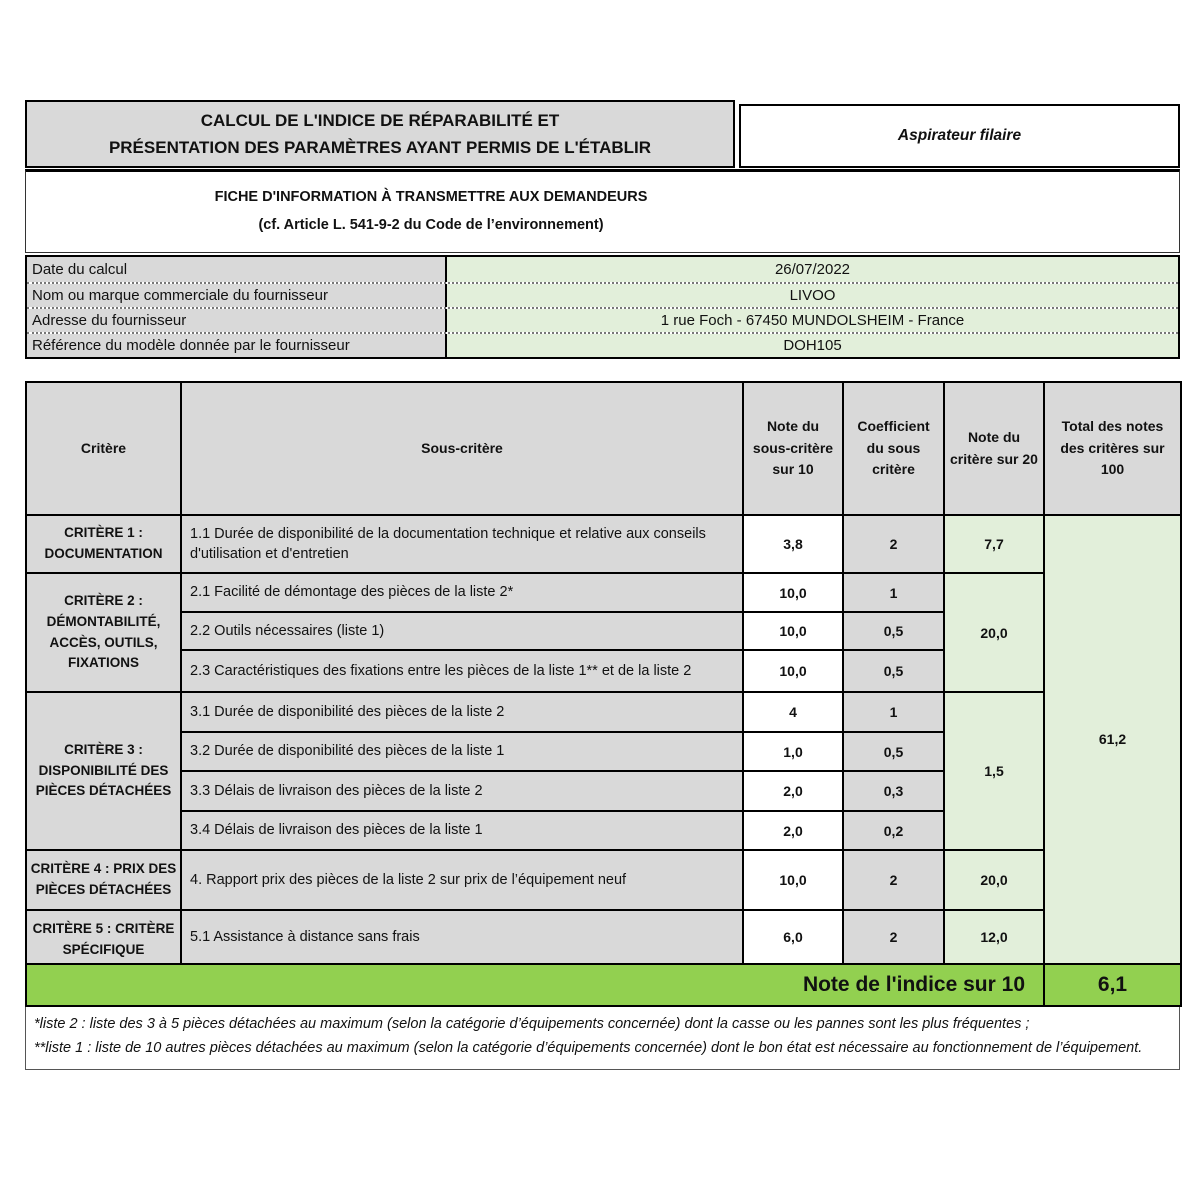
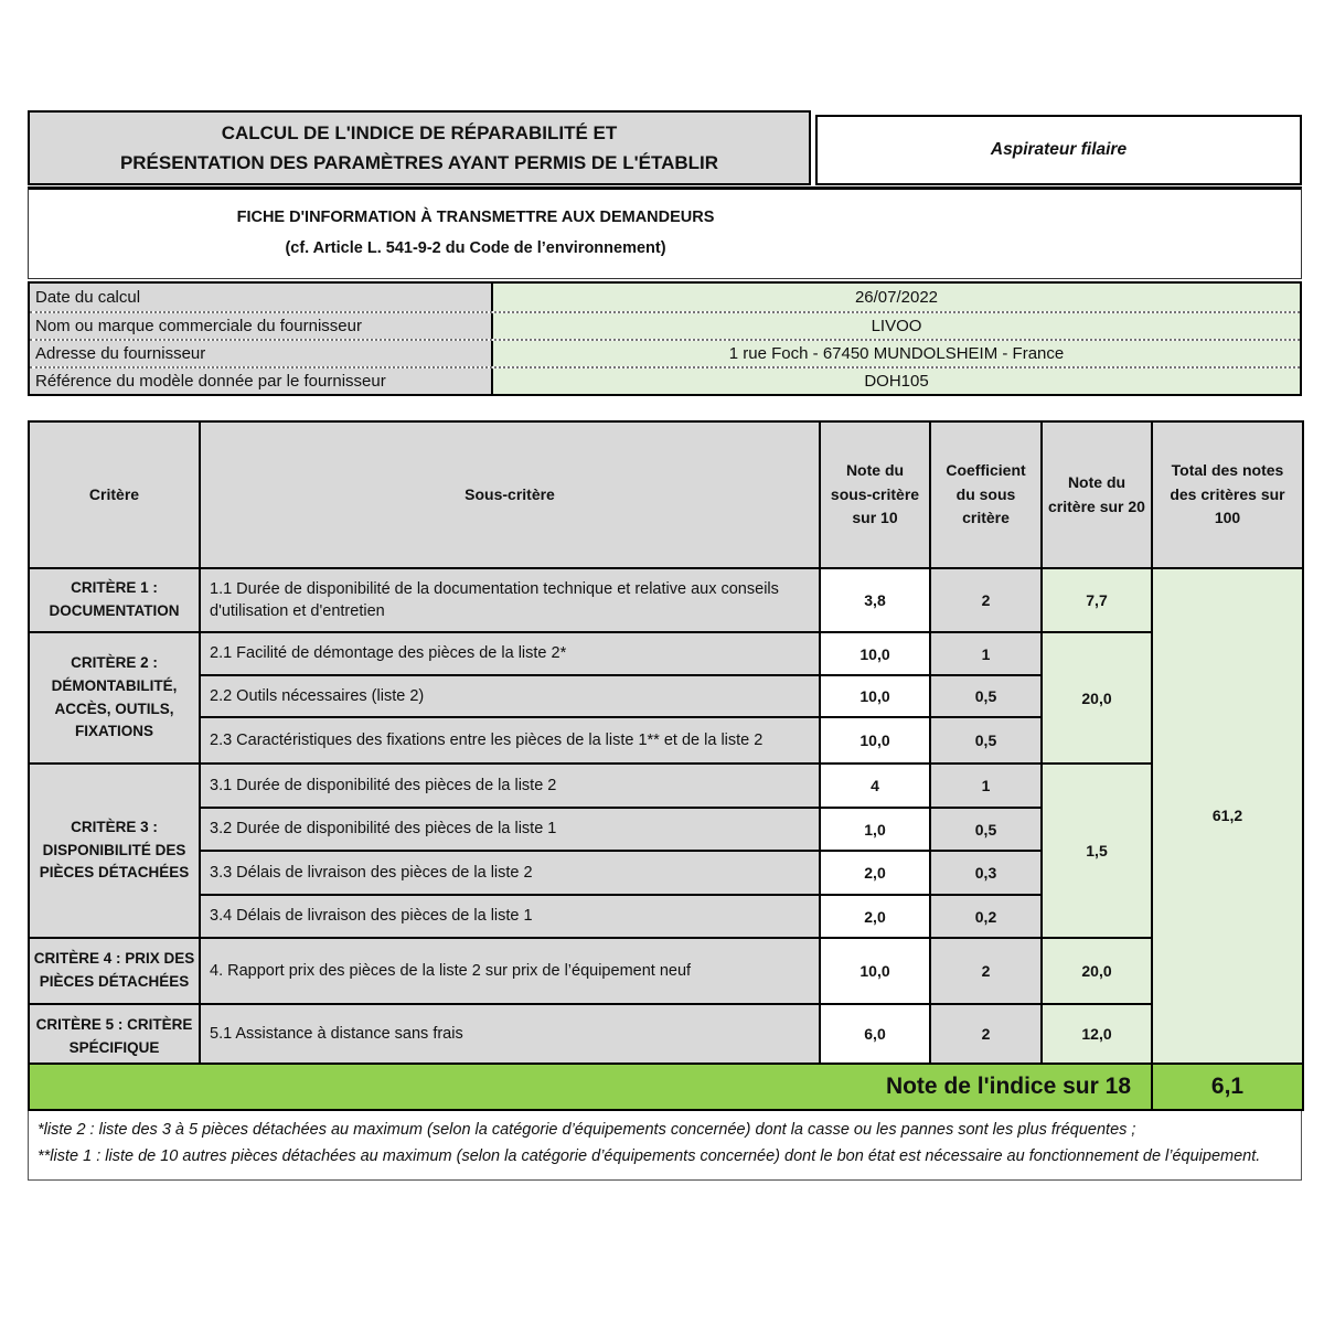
  CALCUL DE L'INDICE DE RÉPARABILITÉ ET
  PRÉSENTATION DES PARAMÈTRES AYANT PERMIS DE L'ÉTABLIR
  Aspirateur filaire
  FICHE D'INFORMATION À TRANSMETTRE AUX DEMANDEURS
  (cf. Article L. 541-9-2 du Code de l’environnement)
  Date du calcul
  26/07/2022
  Nom ou marque commerciale du fournisseur
  LIVOO
  Adresse du fournisseur
  1 rue Foch - 67450 MUNDOLSHEIM - France
  Référence du modèle donnée par le fournisseur
  DOH105
  Critère	Sous-critère	Note du sous-critère sur 10	Coefficient du sous critère	Note du critère sur 20	Total des notes des critères sur 100
  CRITÈRE 1 : DOCUMENTATION	1.1 Durée de disponibilité de la documentation technique et relative aux conseils d'utilisation et d'entretien	3,8	2	7,7	61,2
  CRITÈRE 2 : DÉMONTABILITÉ, ACCÈS, OUTILS, FIXATIONS	2.1 Facilité de démontage des pièces de la liste 2*	10,0	1	20,0
- 2.2 Outils nécessaires (liste 1)	10,0	0,5
+ 2.2 Outils nécessaires (liste 2)	10,0	0,5
  2.3 Caractéristiques des fixations entre les pièces de la liste 1** et de la liste 2	10,0	0,5
  CRITÈRE 3 : DISPONIBILITÉ DES PIÈCES DÉTACHÉES	3.1 Durée de disponibilité des pièces de la liste 2	4	1	1,5
  3.2 Durée de disponibilité des pièces de la liste 1	1,0	0,5
  3.3 Délais de livraison des pièces de la liste 2	2,0	0,3
  3.4 Délais de livraison des pièces de la liste 1	2,0	0,2
  CRITÈRE 4 : PRIX DES PIÈCES DÉTACHÉES	4. Rapport prix des pièces de la liste 2 sur prix de l’équipement neuf	10,0	2	20,0
  CRITÈRE 5 : CRITÈRE SPÉCIFIQUE	5.1 Assistance à distance sans frais	6,0	2	12,0
- Note de l'indice sur 10	6,1
+ Note de l'indice sur 18	6,1
  *liste 2 : liste des 3 à 5 pièces détachées au maximum (selon la catégorie d’équipements concernée) dont la casse ou les pannes sont les plus fréquentes ;
  **liste 1 : liste de 10 autres pièces détachées au maximum (selon la catégorie d’équipements concernée) dont le bon état est nécessaire au fonctionnement de l’équipement.
